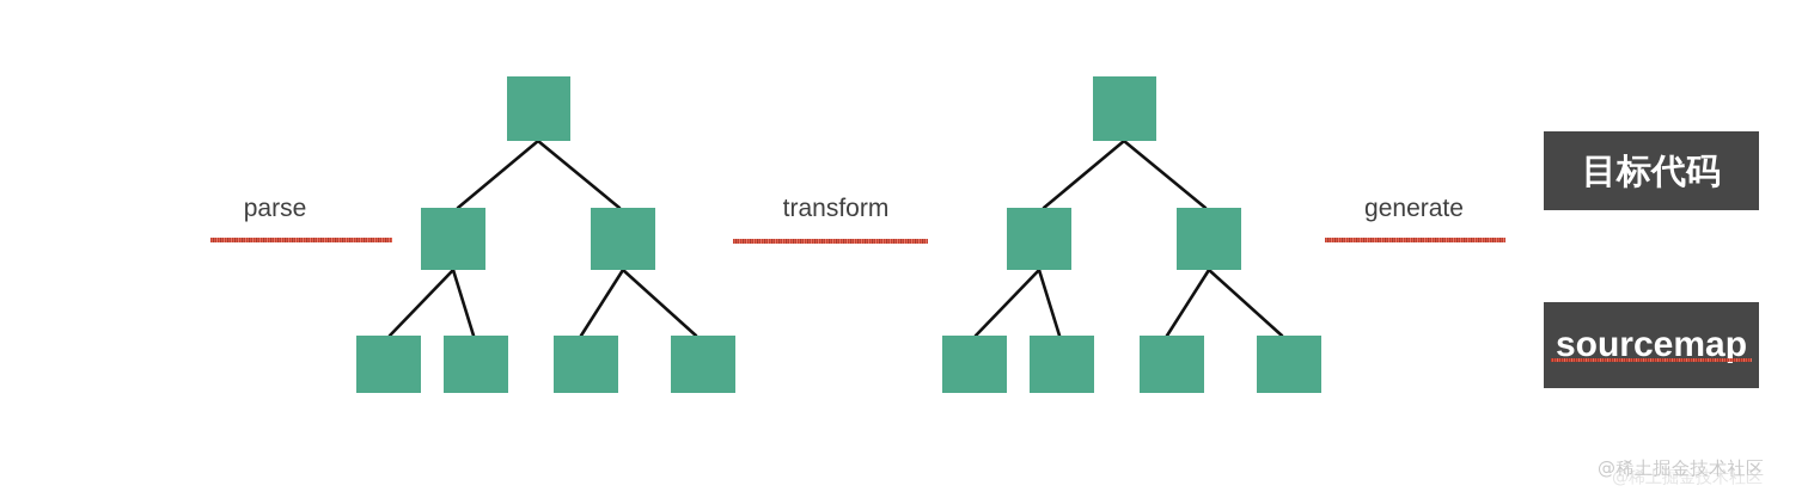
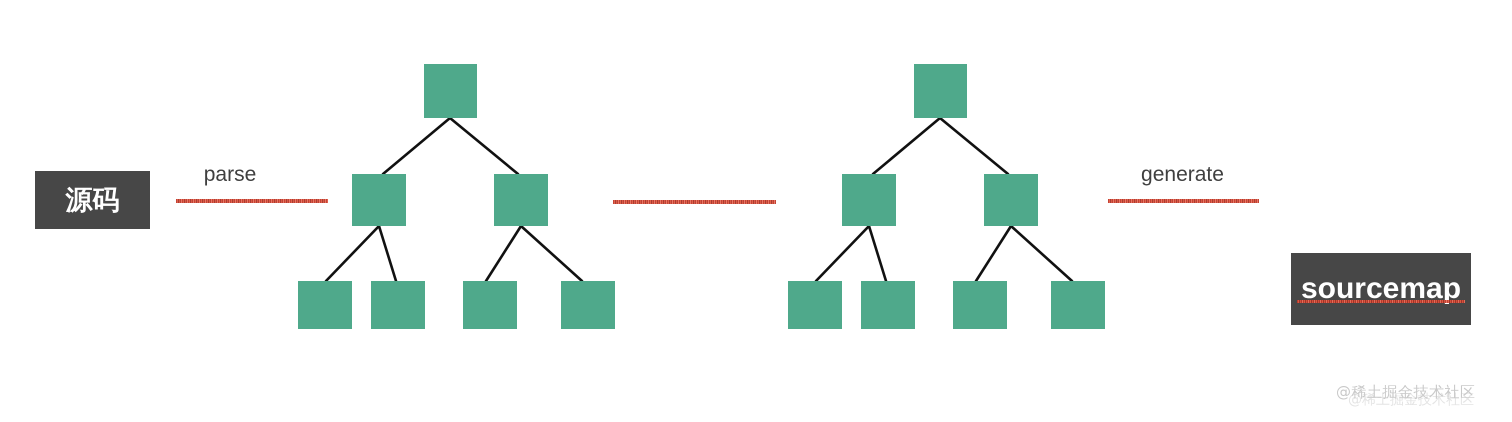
+ 源码
  parse
- transform
  generate
- 目标代码
  sourcemap
  @稀土掘金技术社区
  @稀土掘金技术社区
